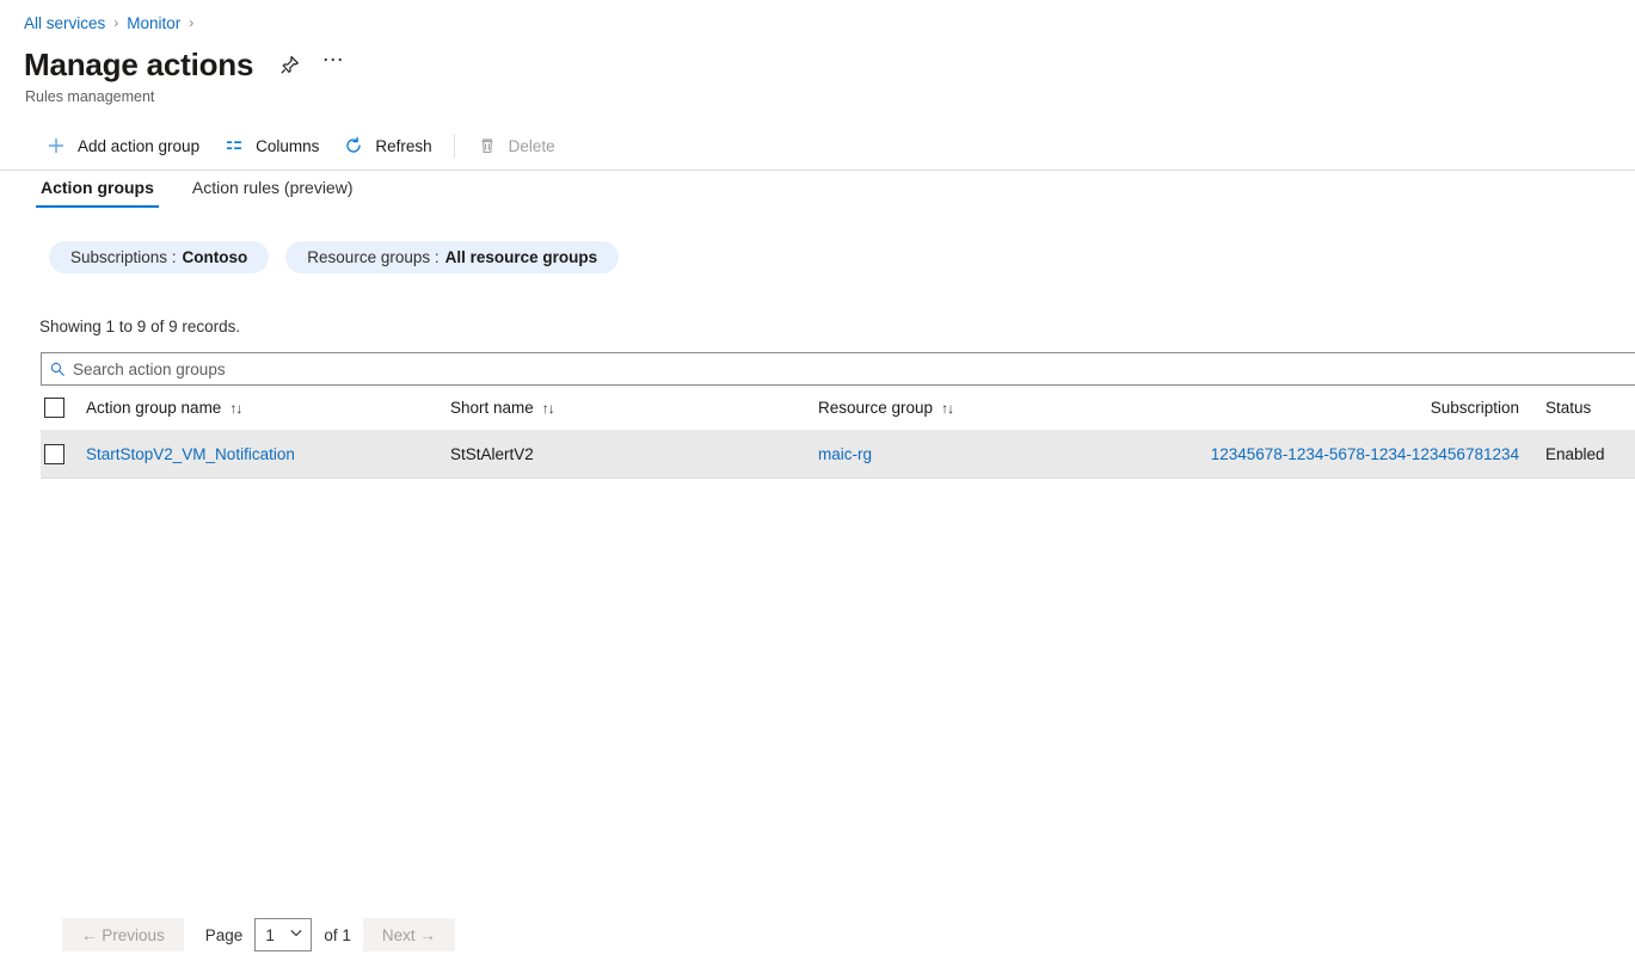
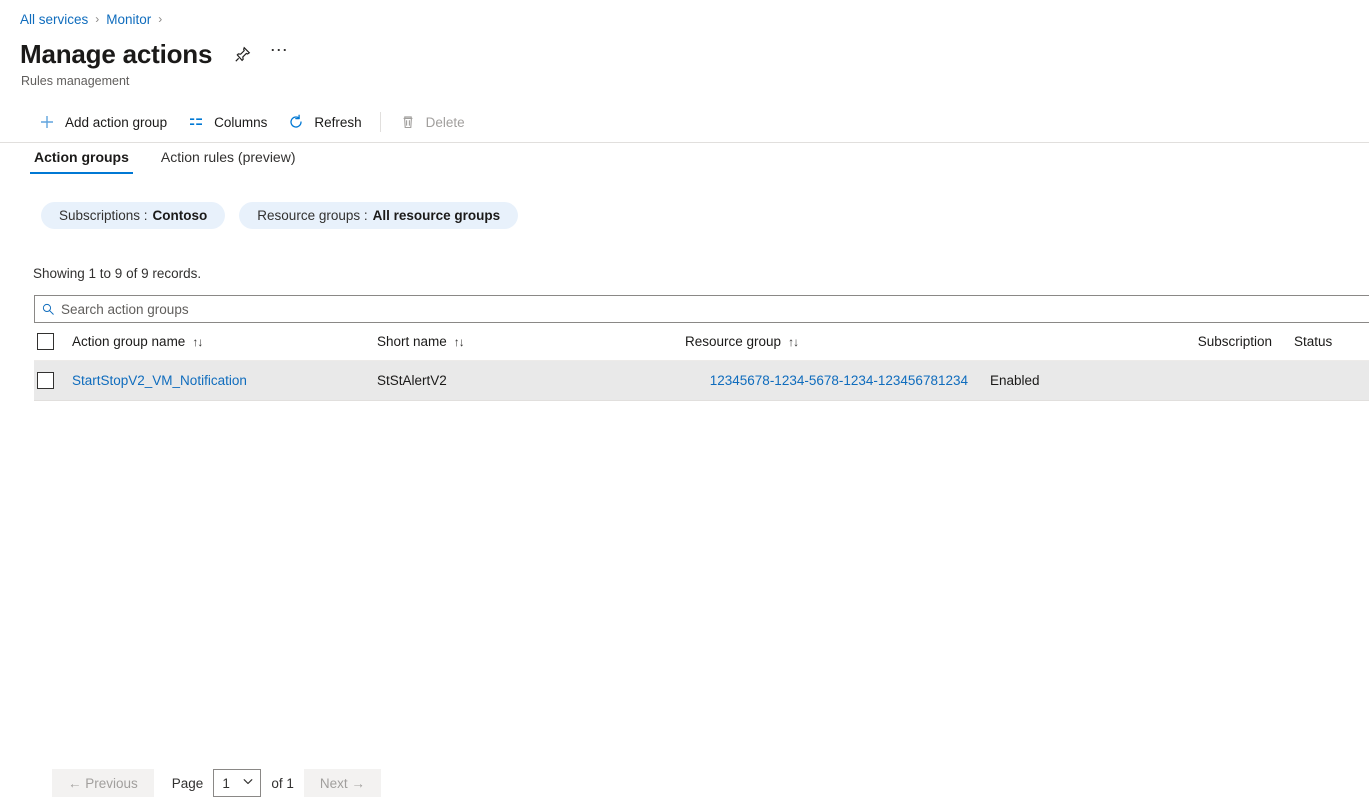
  All services
  ›
  Monitor
  ›
  Manage actions
  ⋯
  Rules management
  Add action group
  Columns
  Refresh
  Delete
  Action groups
  Action rules (preview)
  Subscriptions :
  Contoso
  Resource groups :
  All resource groups
  Showing 1 to 9 of 9 records.
  Search action groups
  Action group name
  ↑↓
  Short name
  ↑↓
  Resource group
  ↑↓
  Subscription
  Status
  StartStopV2_VM_Notification
  StStAlertV2
- maic-rg
  12345678-1234-5678-1234-123456781234
  Enabled
  ← Previous
  Page
  1
  of 1
  Next →
